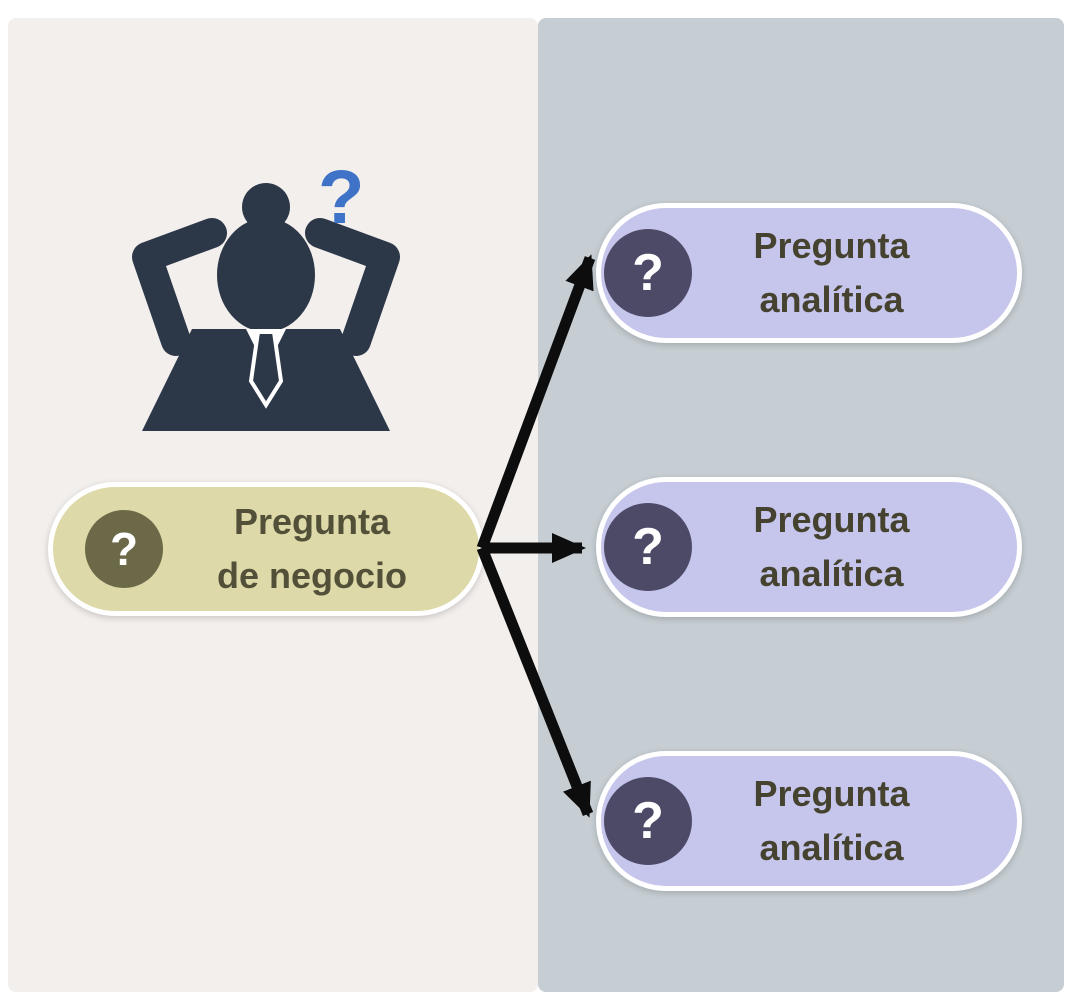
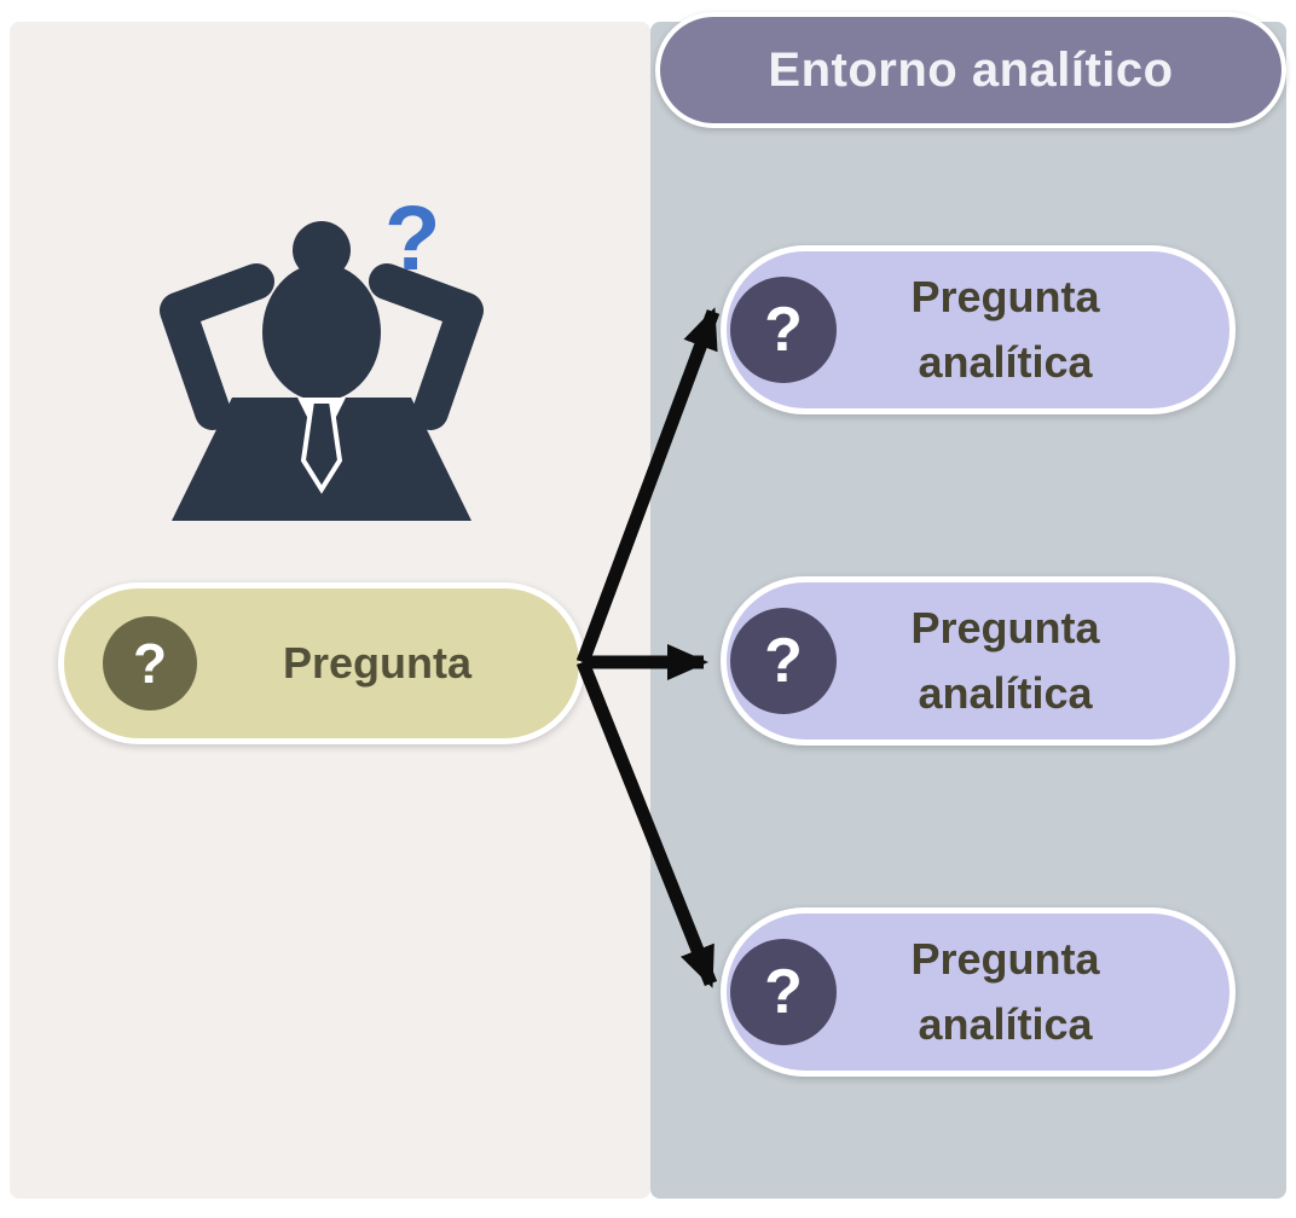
+ Entorno analítico
  ?
  ?
  Pregunta
- de negocio
  ?
  Pregunta
  analítica
  ?
  Pregunta
  analítica
  ?
  Pregunta
  analítica
